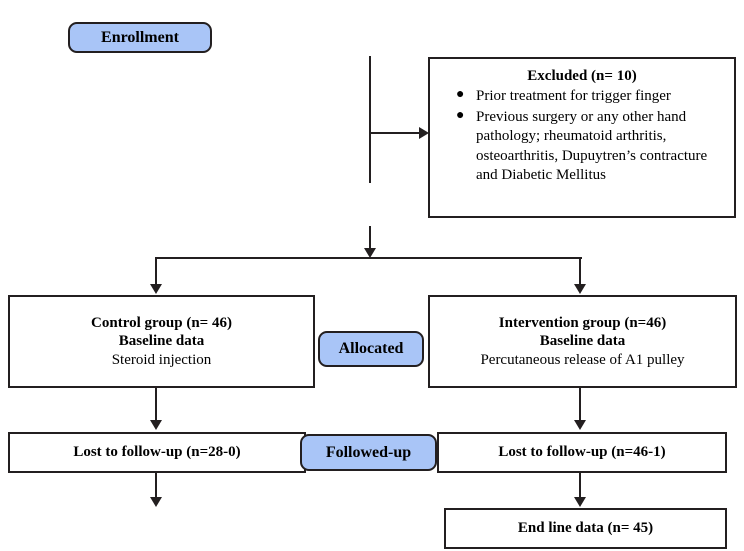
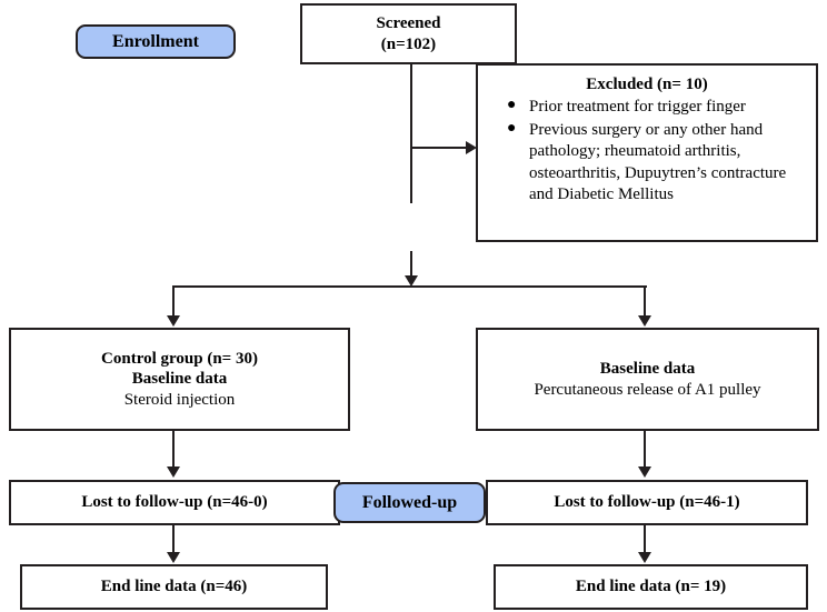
  Enrollment
- Allocated
  Followed-up
+ Screened
+ (n=102)
  Excluded (n= 10)
  ●
  Prior treatment for trigger finger
  ●
  Previous surgery or any other hand pathology; rheumatoid arthritis, osteoarthritis, Dupuytren’s contracture and Diabetic Mellitus
- Control group (n= 46)
+ Control group (n= 30)
  Baseline data
  Steroid injection
- Intervention group (n=46)
  Baseline data
  Percutaneous release of A1 pulley
- Lost to follow-up (n=28-0)
+ Lost to follow-up (n=46-0)
  Lost to follow-up (n=46-1)
+ End line data (n=46)
- End line data (n= 45)
+ End line data (n= 19)
